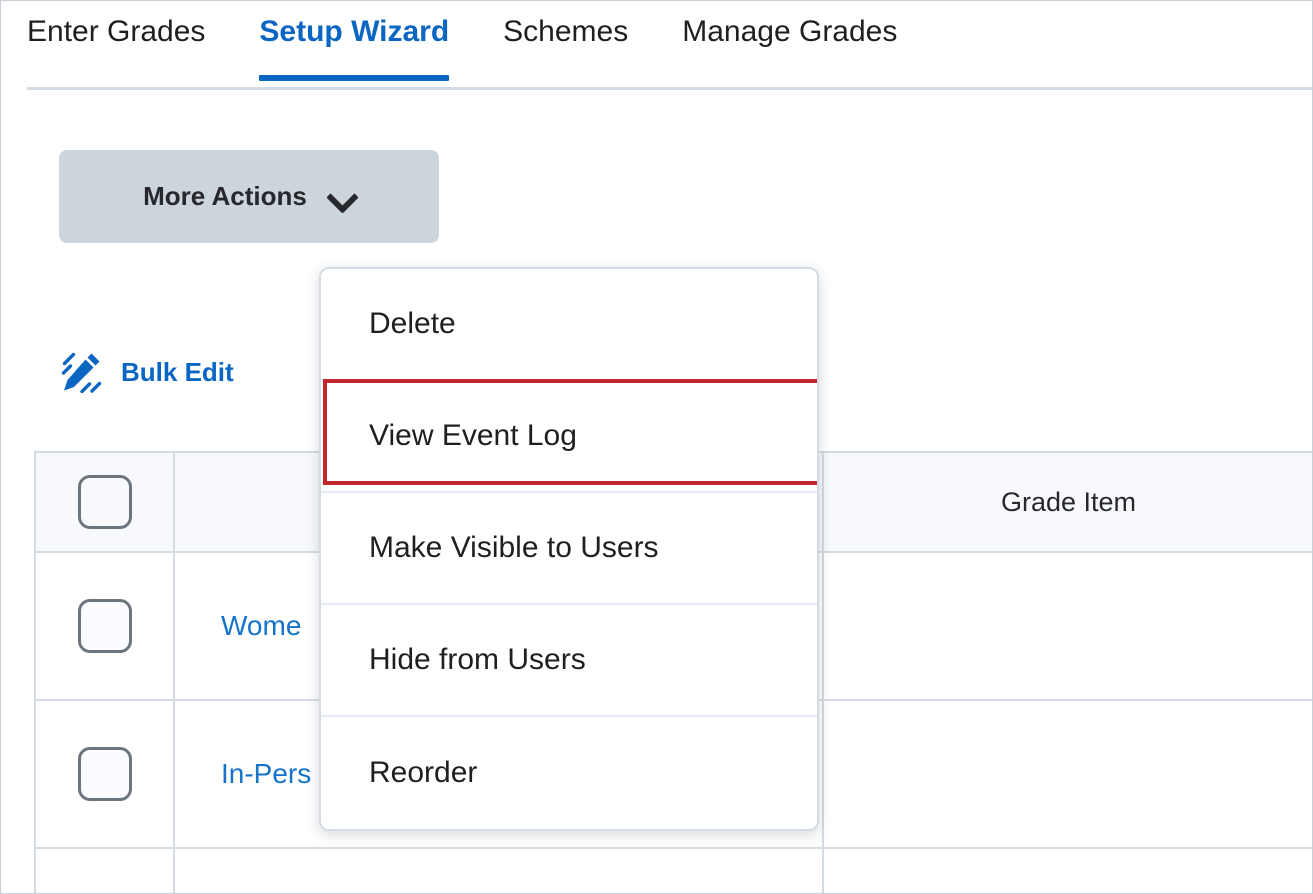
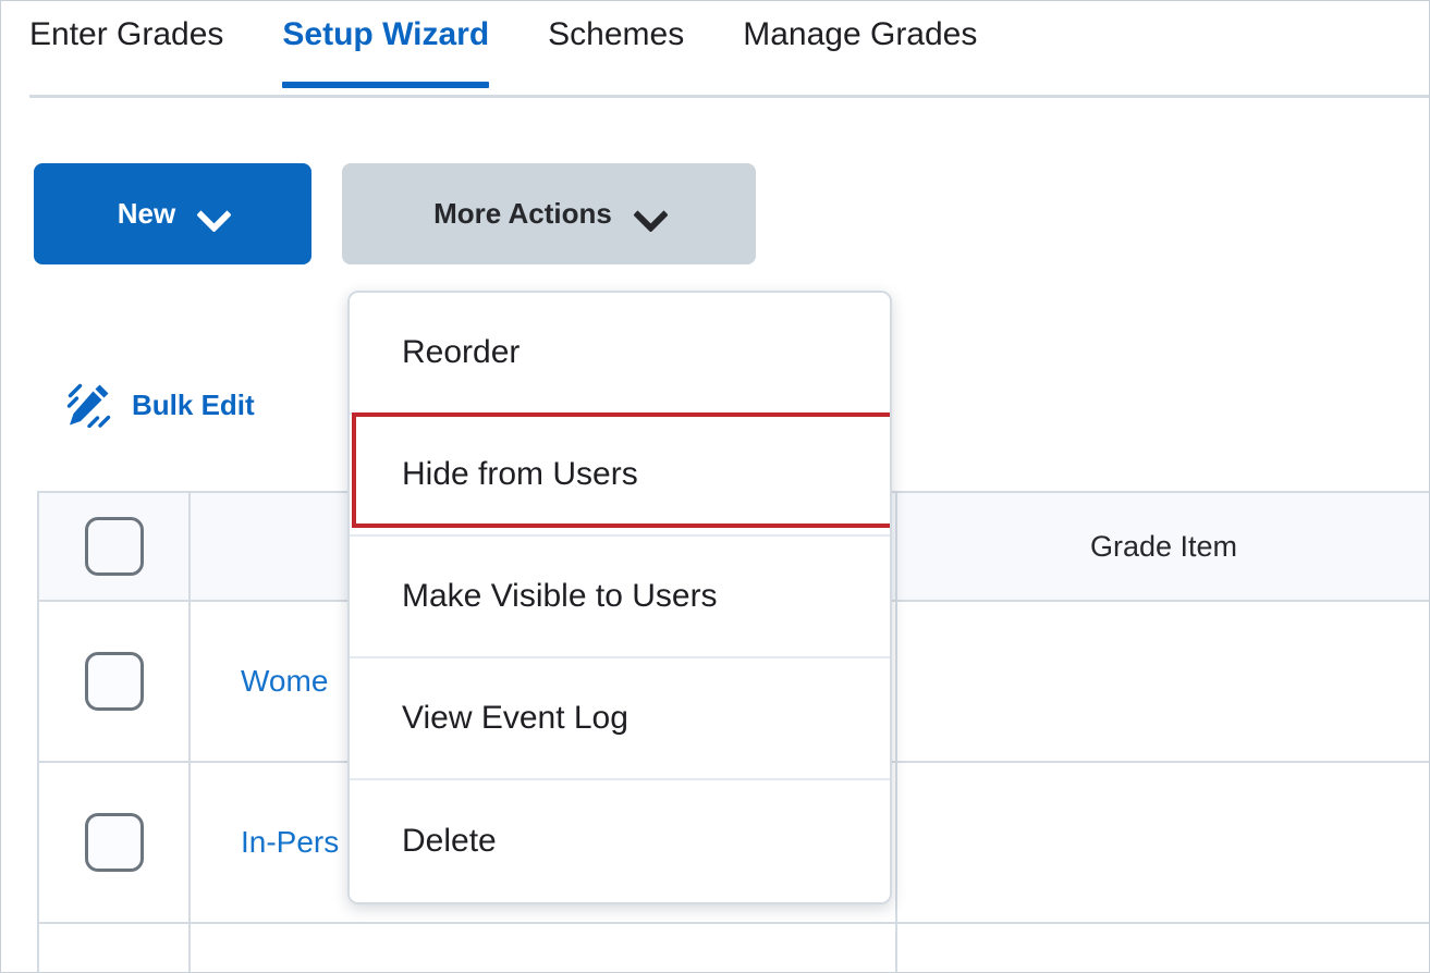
  Enter Grades
  Setup Wizard
  Schemes
  Manage Grades
+ New
  More Actions
  Bulk Edit
  Grade Item
  Wome
  In-Pers
- Delete
+ Reorder
- View Event Log
+ Hide from Users
  Make Visible to Users
- Hide from Users
+ View Event Log
- Reorder
+ Delete
